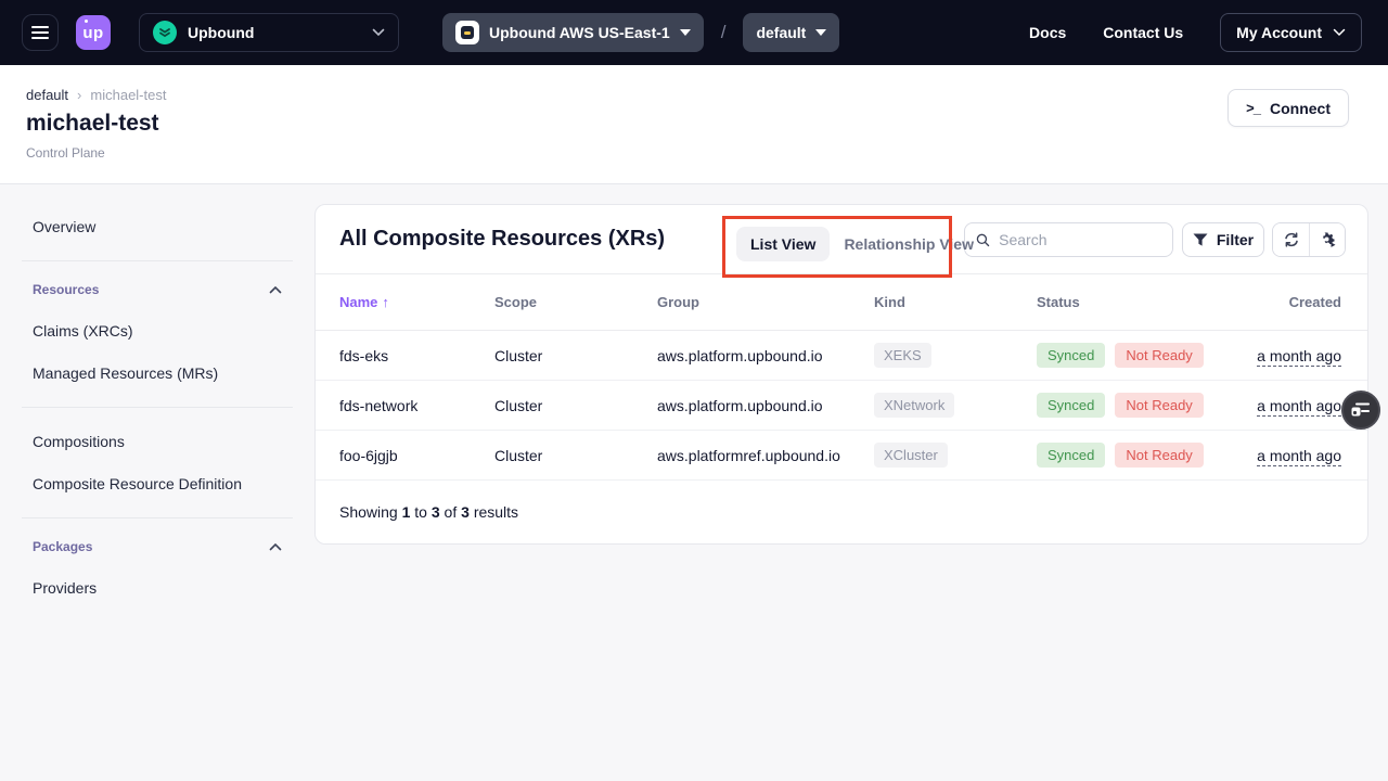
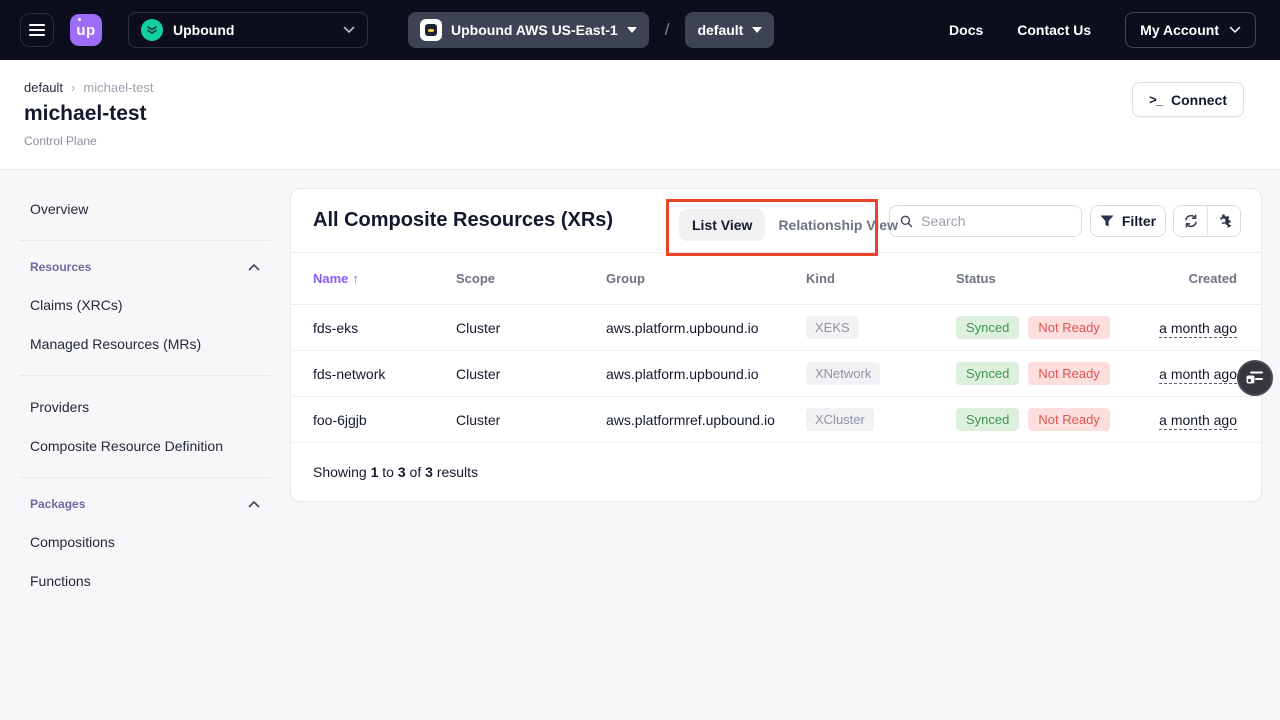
  u
  p
  Upbound
  Upbound AWS US-East-1
  /
  default
  Docs
  Contact Us
  My Account
  default
  ›
  michael-test
  michael-test
  Control Plane
  >_
  Connect
  Overview
  Resources
  Claims (XRCs)
  Managed Resources (MRs)
- Compositions
+ Providers
  Composite Resource Definition
  Packages
- Providers
+ Compositions
+ Functions
  All Composite Resources (XRs)
  List View
  Relationship View
  Search
  Filter
  Name
  ↑
  Scope
  Group
  Kind
  Status
  Created
  fds-eks
  Cluster
  aws.platform.upbound.io
  XEKS
  Synced
  Not Ready
  a month ago
  fds-network
  Cluster
  aws.platform.upbound.io
  XNetwork
  Synced
  Not Ready
  a month ago
  foo-6jgjb
  Cluster
  aws.platformref.upbound.io
  XCluster
  Synced
  Not Ready
  a month ago
  Showing
  1
  to
  3
  of
  3
  results
